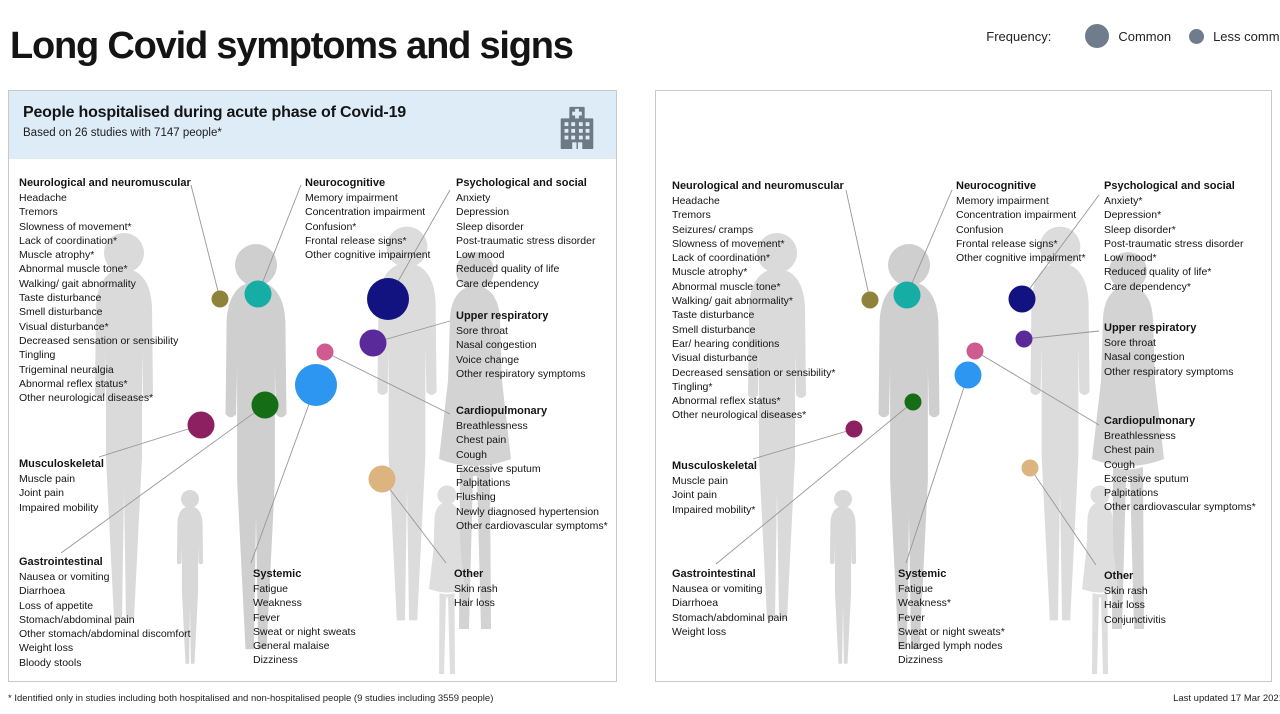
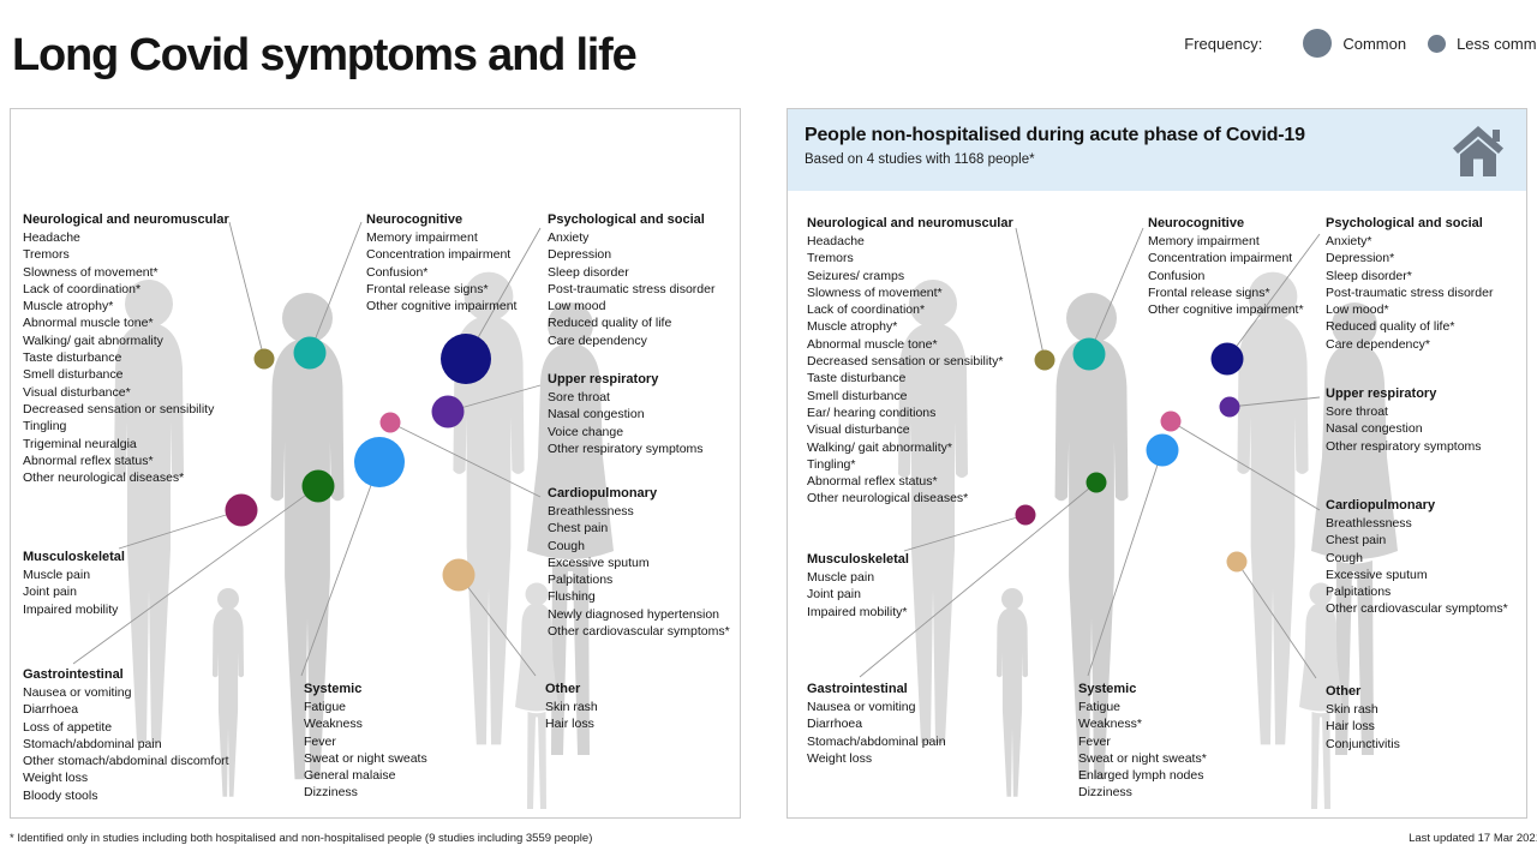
- Long Covid symptoms and signs
+ Long Covid symptoms and life
  Frequency:
  Common
  Less comm
  Neurological and neuromuscular
  Headache
  Tremors
  Slowness of movement*
  Lack of coordination*
  Muscle atrophy*
  Abnormal muscle tone*
  Walking/ gait abnormality
  Taste disturbance
  Smell disturbance
  Visual disturbance*
  Decreased sensation or sensibility
  Tingling
  Trigeminal neuralgia
  Abnormal reflex status*
  Other neurological diseases*
  Neurocognitive
  Memory impairment
  Concentration impairment
  Confusion*
  Frontal release signs*
  Other cognitive impairment
  Psychological and social
  Anxiety
  Depression
  Sleep disorder
  Post-traumatic stress disorder
  Low mood
  Reduced quality of life
  Care dependency
  Upper respiratory
  Sore throat
  Nasal congestion
  Voice change
  Other respiratory symptoms
  Cardiopulmonary
  Breathlessness
  Chest pain
  Cough
  Excessive sputum
  Palpitations
  Flushing
  Newly diagnosed hypertension
  Other cardiovascular symptoms*
  Musculoskeletal
  Muscle pain
  Joint pain
  Impaired mobility
  Gastrointestinal
  Nausea or vomiting
  Diarrhoea
  Loss of appetite
  Stomach/abdominal pain
  Other stomach/abdominal discomfort
  Weight loss
  Bloody stools
  Systemic
  Fatigue
  Weakness
  Fever
  Sweat or night sweats
  General malaise
  Dizziness
  Other
  Skin rash
  Hair loss
- People hospitalised during acute phase of Covid-19
- Based on 26 studies with 7147 people*
  Neurological and neuromuscular
  Headache
  Tremors
  Seizures/ cramps
  Slowness of movement*
  Lack of coordination*
  Muscle atrophy*
  Abnormal muscle tone*
- Walking/ gait abnormality*
+ Decreased sensation or sensibility*
  Taste disturbance
  Smell disturbance
  Ear/ hearing conditions
  Visual disturbance
- Decreased sensation or sensibility*
+ Walking/ gait abnormality*
  Tingling*
  Abnormal reflex status*
  Other neurological diseases*
  Neurocognitive
  Memory impairment
  Concentration impairment
  Confusion
  Frontal release signs*
  Other cognitive impairment*
  Psychological and social
  Anxiety*
  Depression*
  Sleep disorder*
  Post-traumatic stress disorder
  Low mood*
  Reduced quality of life*
  Care dependency*
  Upper respiratory
  Sore throat
  Nasal congestion
  Other respiratory symptoms
  Cardiopulmonary
  Breathlessness
  Chest pain
  Cough
  Excessive sputum
  Palpitations
  Other cardiovascular symptoms*
  Musculoskeletal
  Muscle pain
  Joint pain
  Impaired mobility*
  Gastrointestinal
  Nausea or vomiting
  Diarrhoea
  Stomach/abdominal pain
  Weight loss
  Systemic
  Fatigue
  Weakness*
  Fever
  Sweat or night sweats*
  Enlarged lymph nodes
  Dizziness
  Other
  Skin rash
  Hair loss
  Conjunctivitis
+ People non-hospitalised during acute phase of Covid-19
+ Based on 4 studies with 1168 people*
  * Identified only in studies including both hospitalised and non-hospitalised people (9 studies including 3559 people)
  Last updated 17 Mar 202
